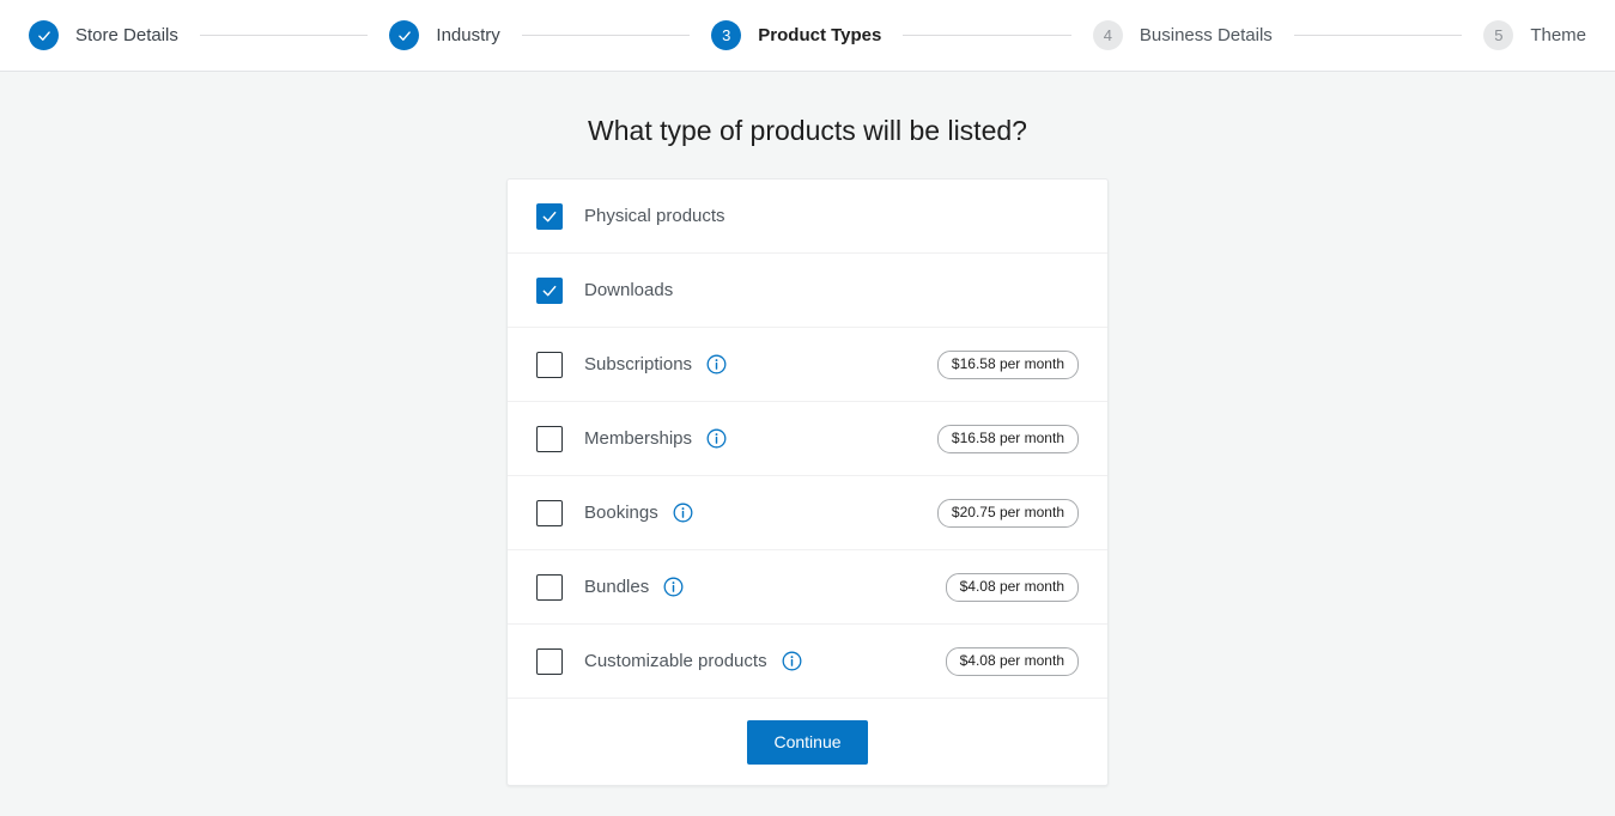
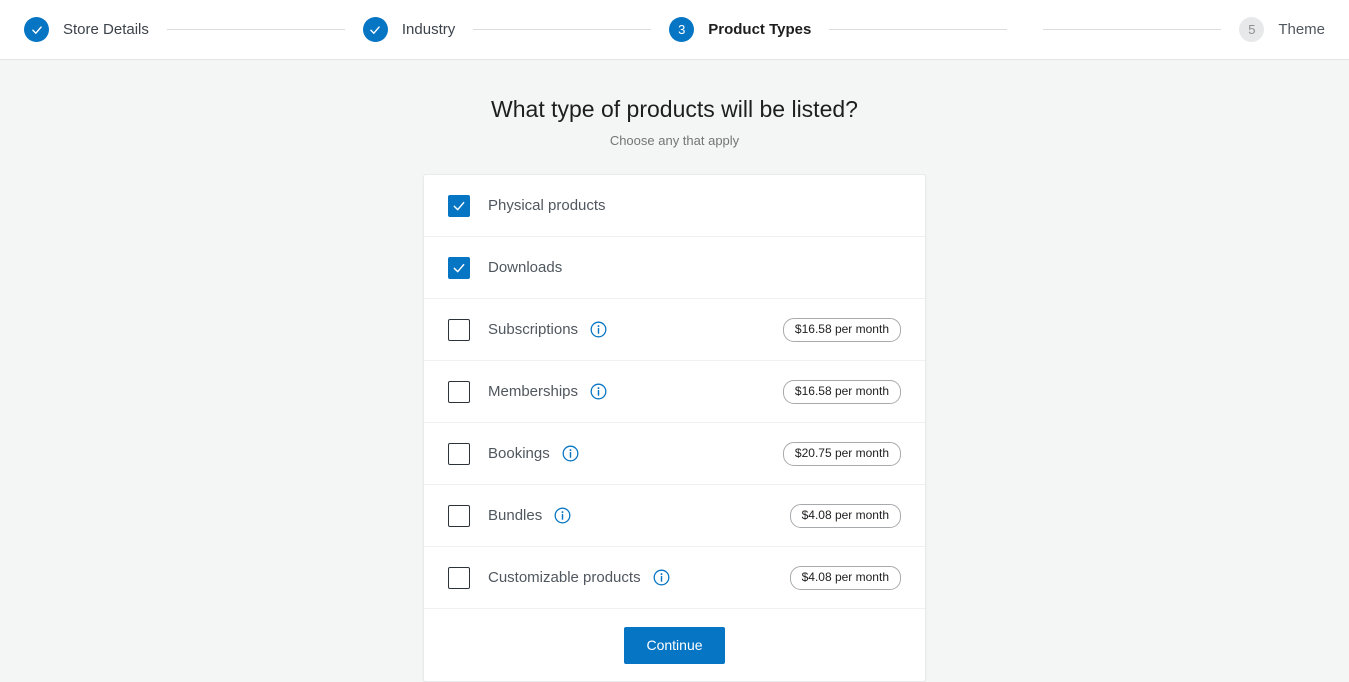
  Store Details
  Industry
  3
  Product Types
- 4
- Business Details
  5
  Theme
  What type of products will be listed?
+ Choose any that apply
  Physical products
  Downloads
  Subscriptions
  $16.58 per month
  Memberships
  $16.58 per month
  Bookings
  $20.75 per month
  Bundles
  $4.08 per month
  Customizable products
  $4.08 per month
  Continue
